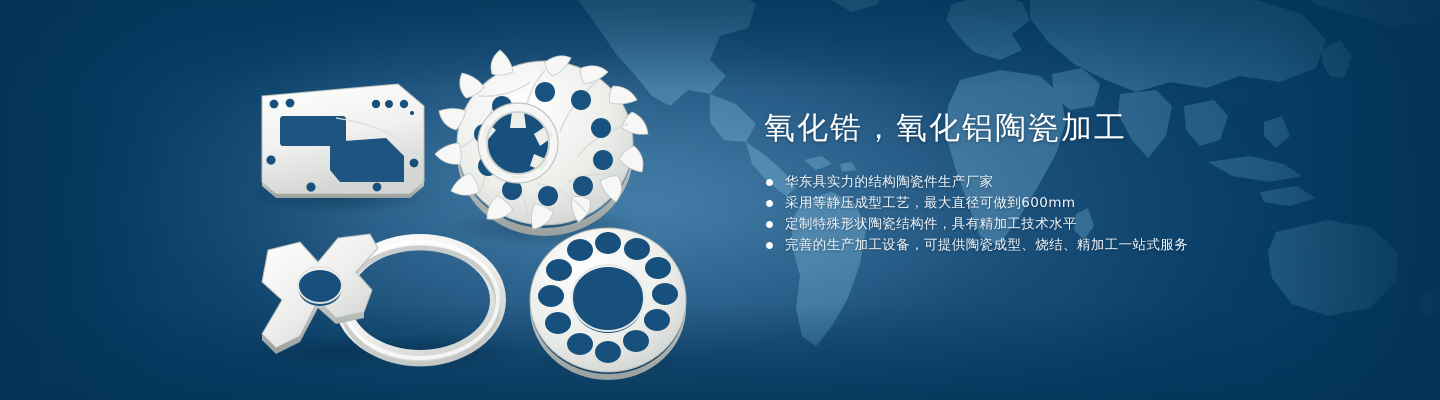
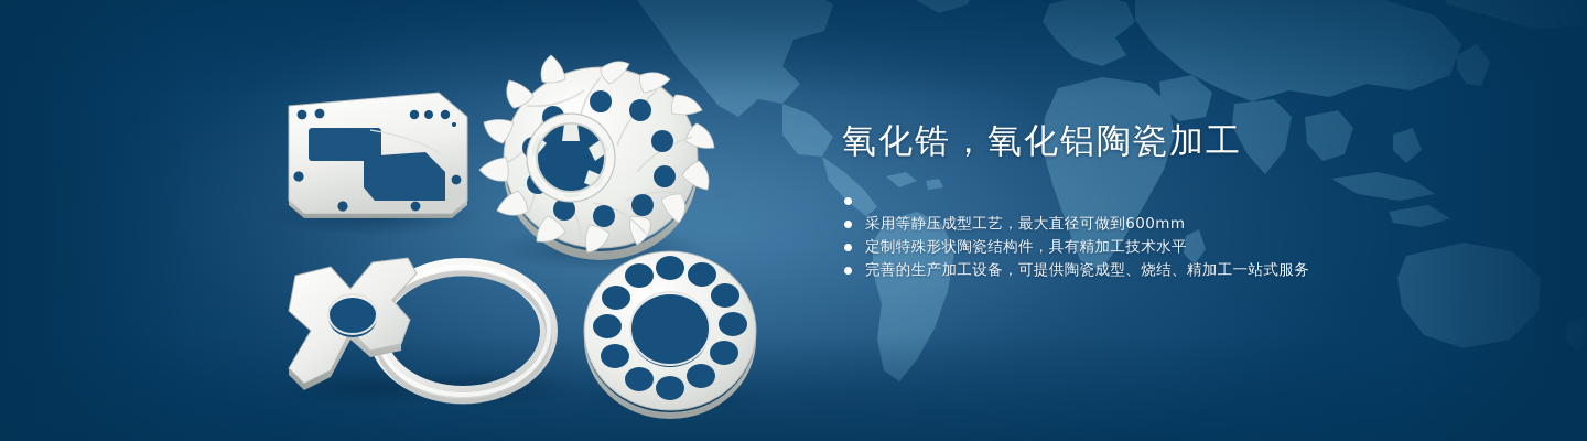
  氧化锆，氧化铝陶瓷加工
- 华东具实力的结构陶瓷件生产厂家
  采用等静压成型工艺，最大直径可做到600mm
  定制特殊形状陶瓷结构件，具有精加工技术水平
  完善的生产加工设备，可提供陶瓷成型、烧结、精加工一站式服务
